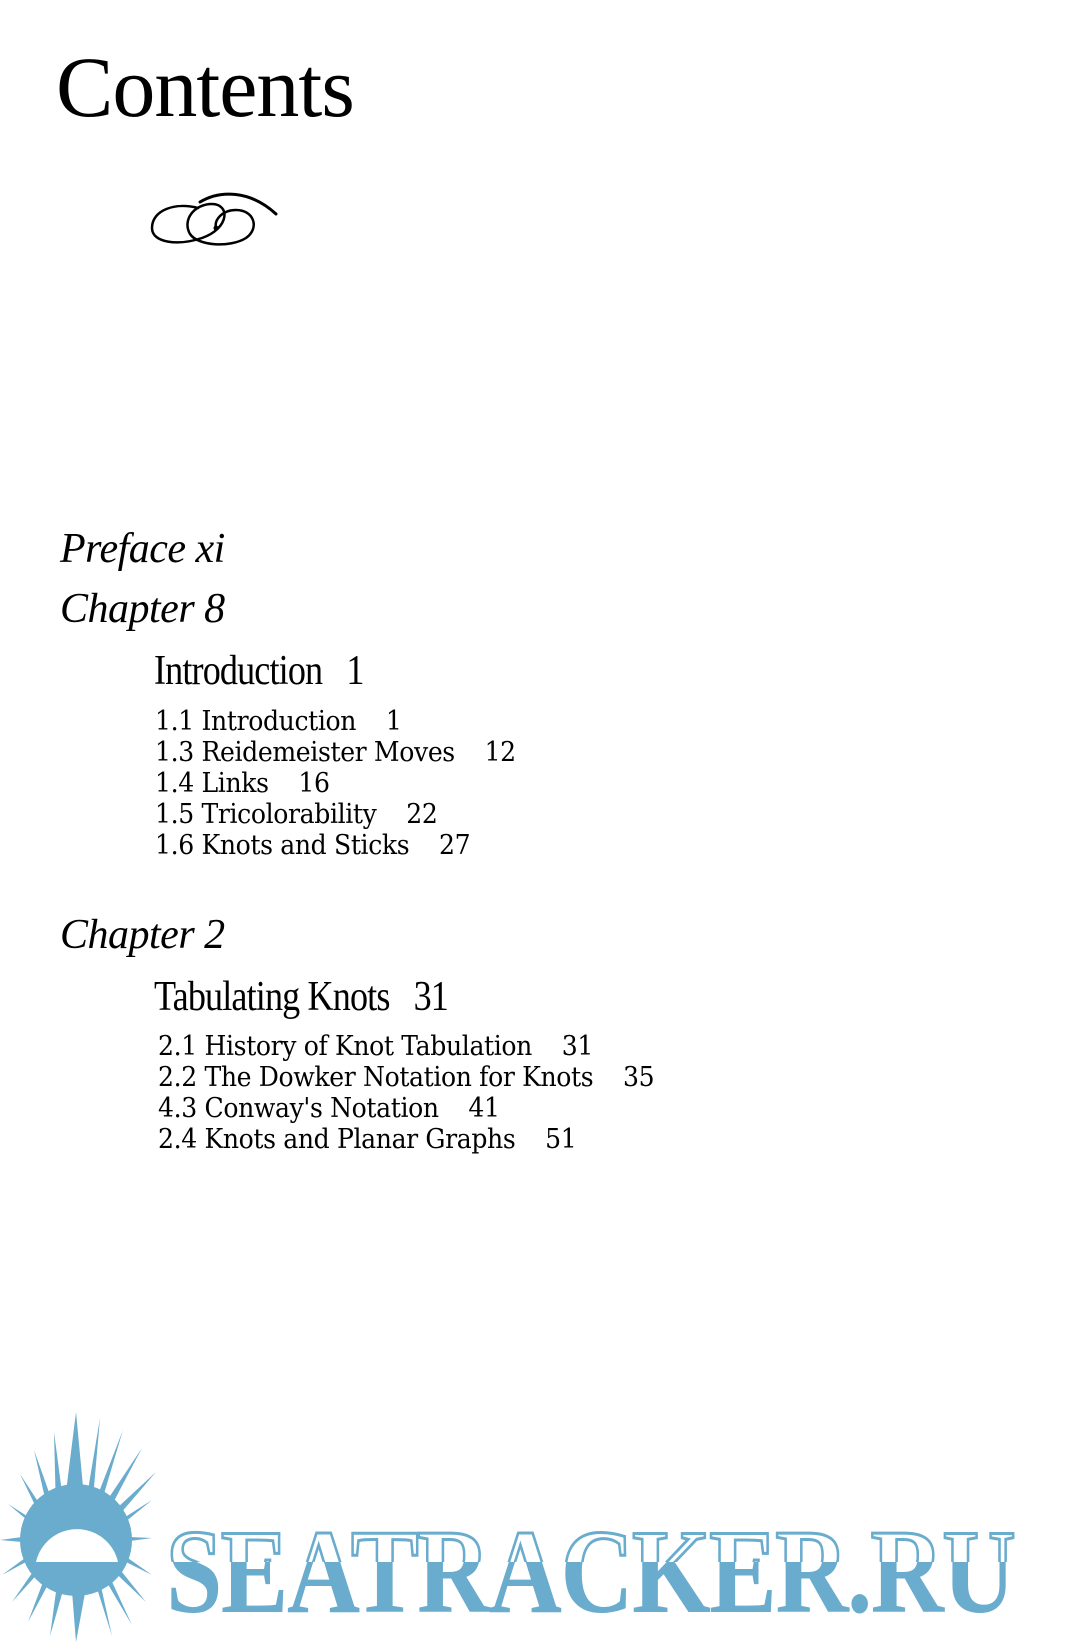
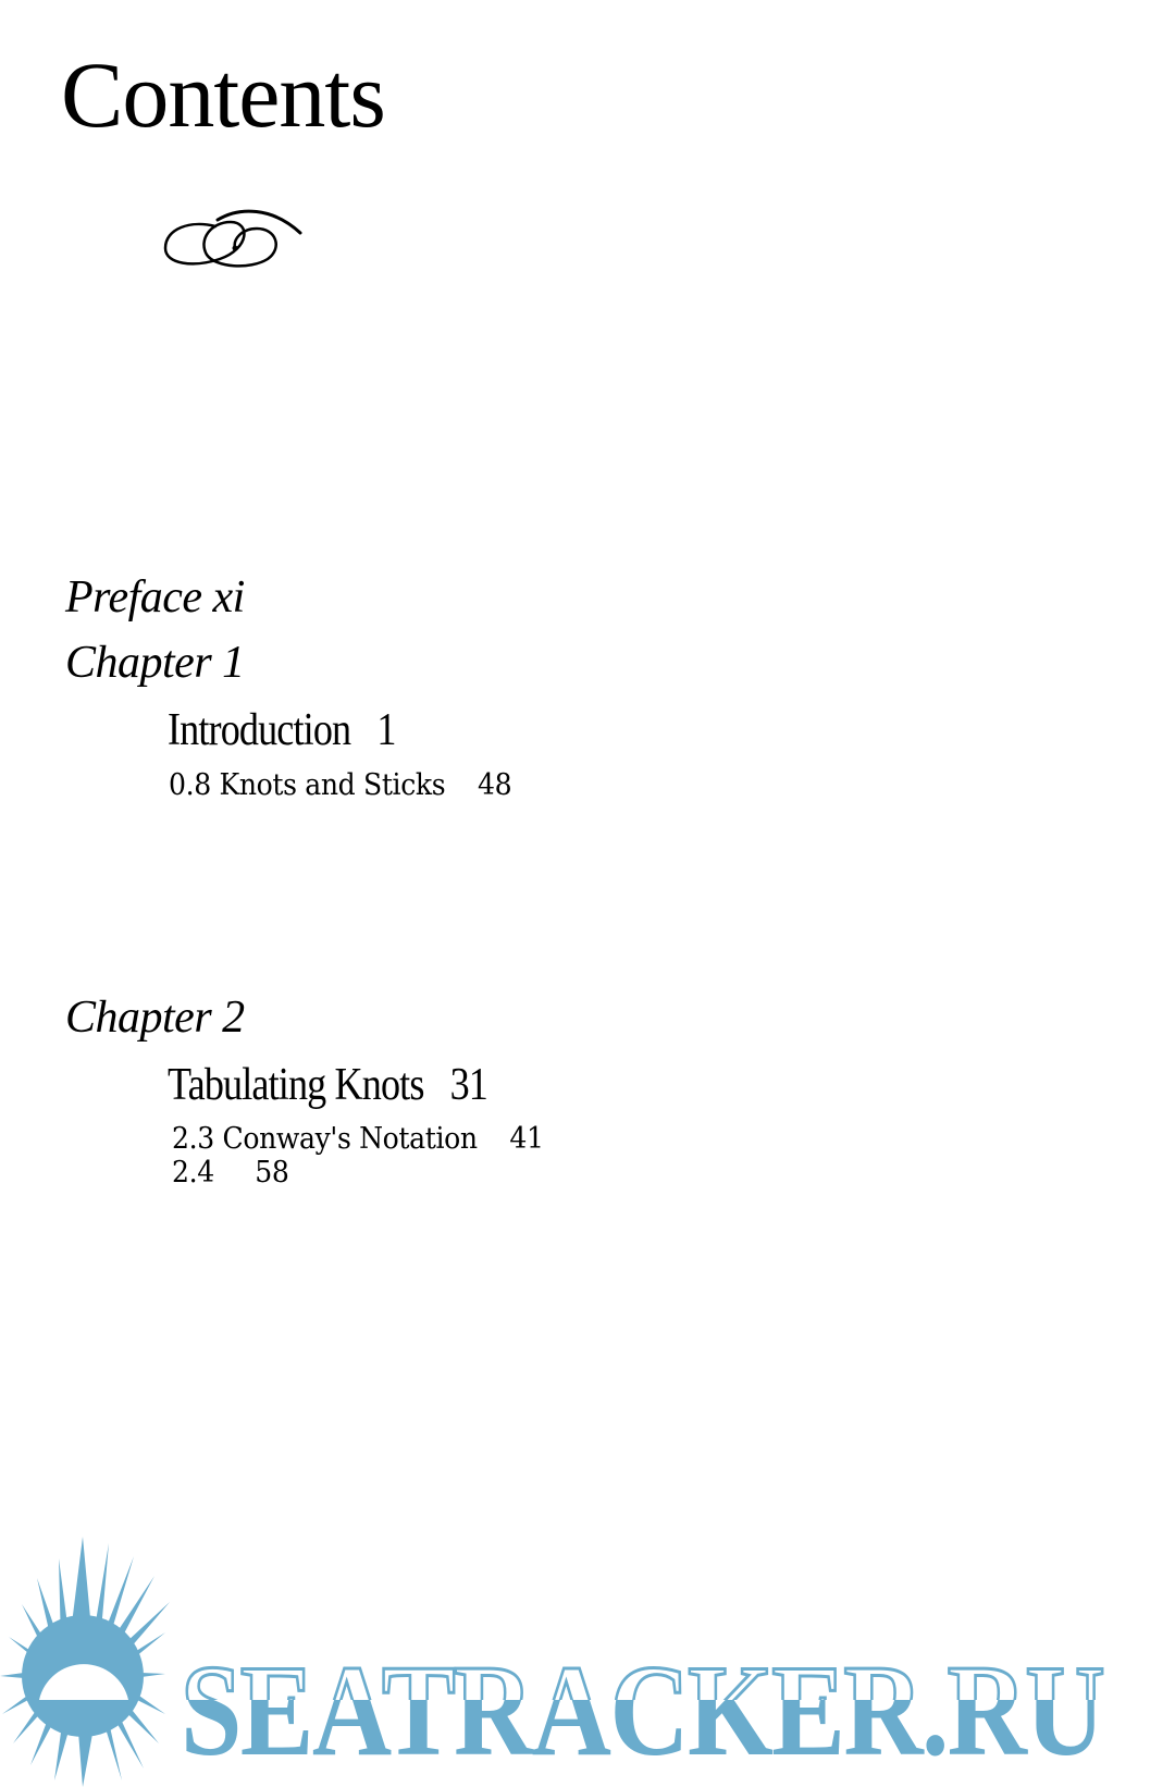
  Contents
  Preface xi
- Chapter 8
+ Chapter 1
  Introduction 1
- 1.1
- Introduction
- 1
- 1.3
- Reidemeister Moves
- 12
- 1.4
- Links
- 16
- 1.5
- Tricolorability
- 22
- 1.6
+ 0.8
  Knots and Sticks
- 27
+ 48
  Chapter 2
  Tabulating Knots 31
- 2.1
- History of Knot Tabulation
- 31
- 2.2
- The Dowker Notation for Knots
- 35
- 4.3
+ 2.3
  Conway's Notation
  41
  2.4
- Knots and Planar Graphs
- 51
+ 58
  SEATRACKER.RU
